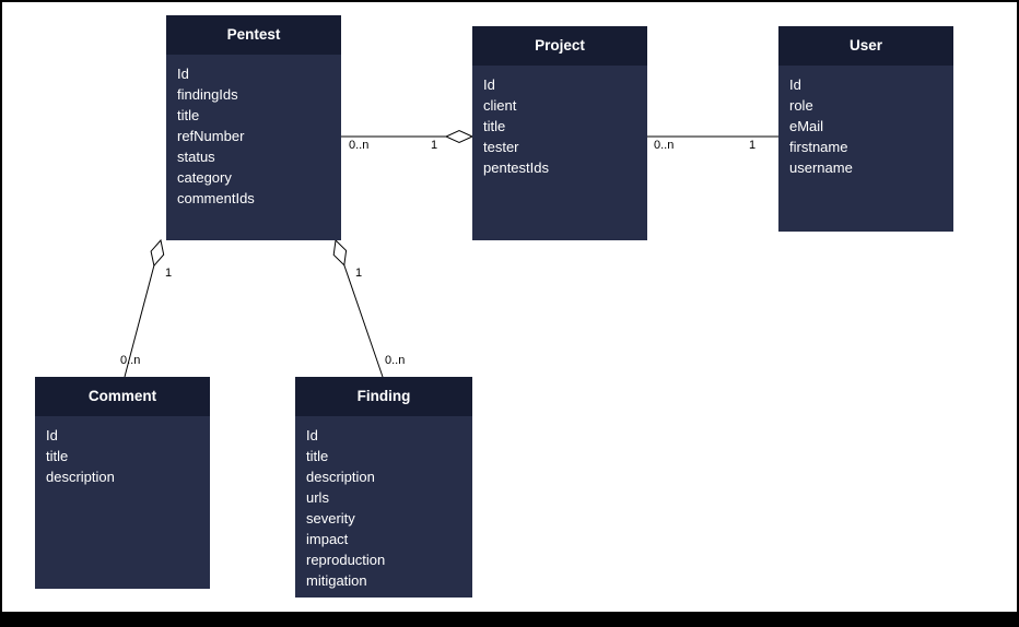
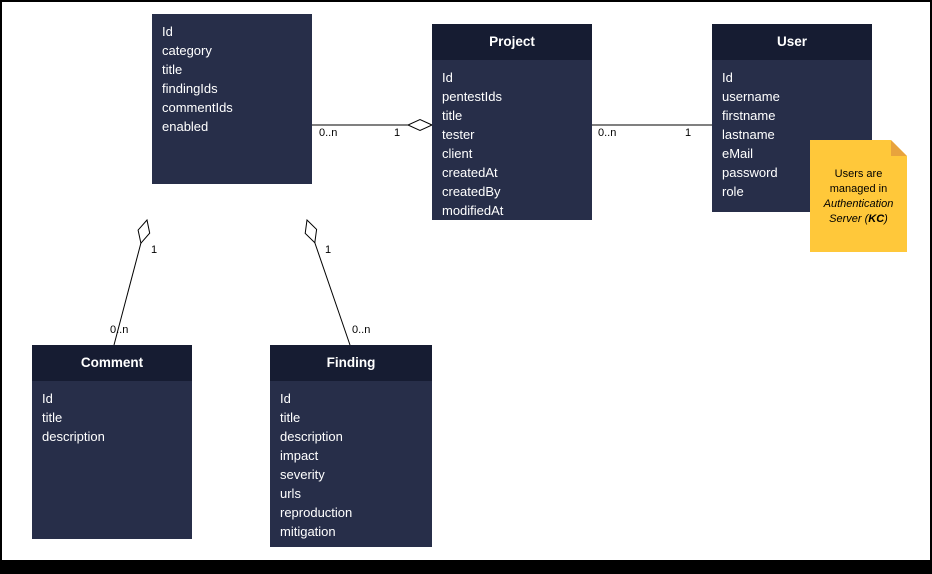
- Pentest
  Id
- findingIds
+ category
  title
- refNumber
- status
- category
+ findingIds
  commentIds
+ enabled
  Project
  Id
- client
+ pentestIds
  title
  tester
- pentestIds
+ client
+ createdAt
+ createdBy
+ modifiedAt
  User
  Id
- role
+ username
- eMail
+ firstname
+ lastname
- firstname
+ eMail
+ password
- username
+ role
  Comment
  Id
  title
  description
  Finding
  Id
  title
  description
- urls
+ impact
  severity
- impact
+ urls
  reproduction
  mitigation
  0..n
  1
  0..n
  1
  1
  0..n
  1
  0..n
+ Users are
+ managed in
+ Authentication
+ Server (KC)
